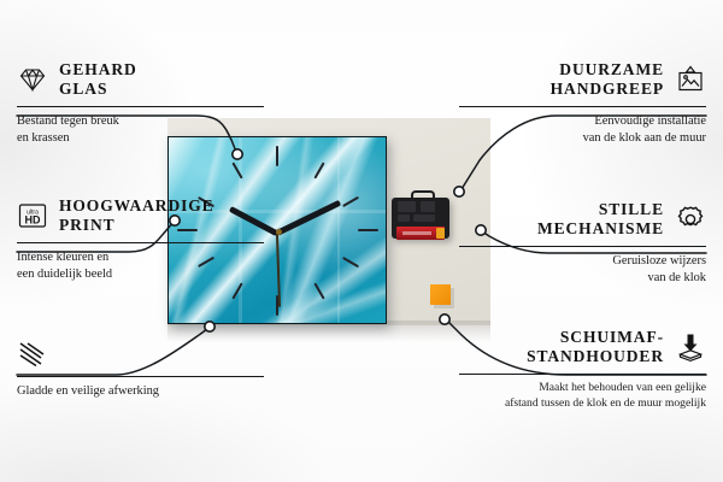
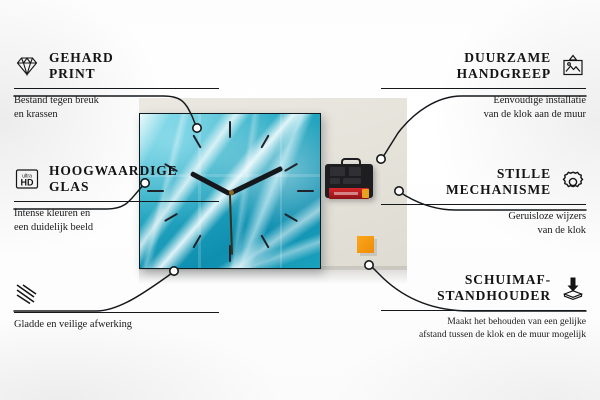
  GEHARD
- GLAS
+ PRINT
  Bestand tegen breuk
  en krassen
  HD
  HOOGWAARDIGE
- PRINT
+ GLAS
  Intense kleuren en
  een duidelijk beeld
  Gladde en veilige afwerking
  DUURZAME
  HANDGREEP
  Eenvoudige installatie
  van de klok aan de muur
  STILLE
  MECHANISME
  Geruisloze wijzers
  van de klok
  SCHUIMAF-
  STANDHOUDER
  Maakt het behouden van een gelijke
  afstand tussen de klok en de muur mogelijk
